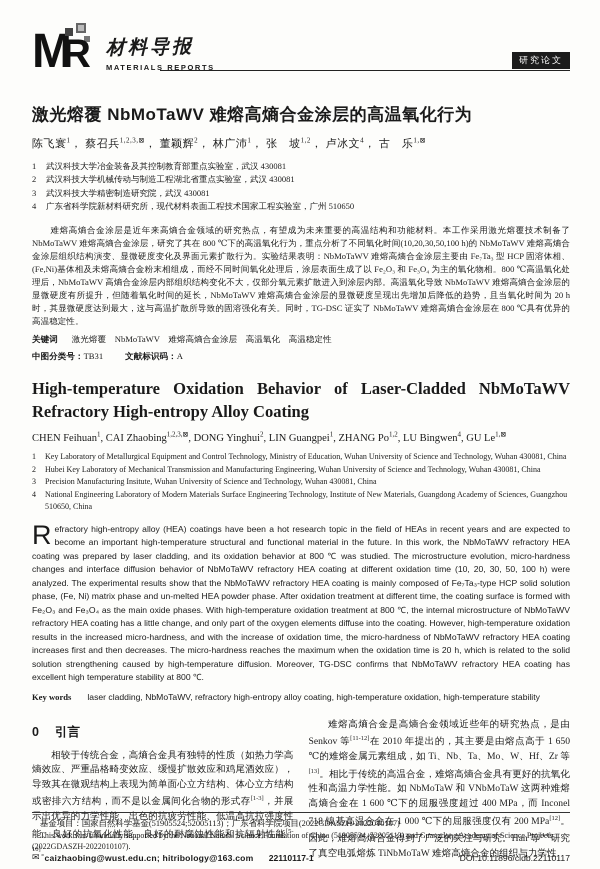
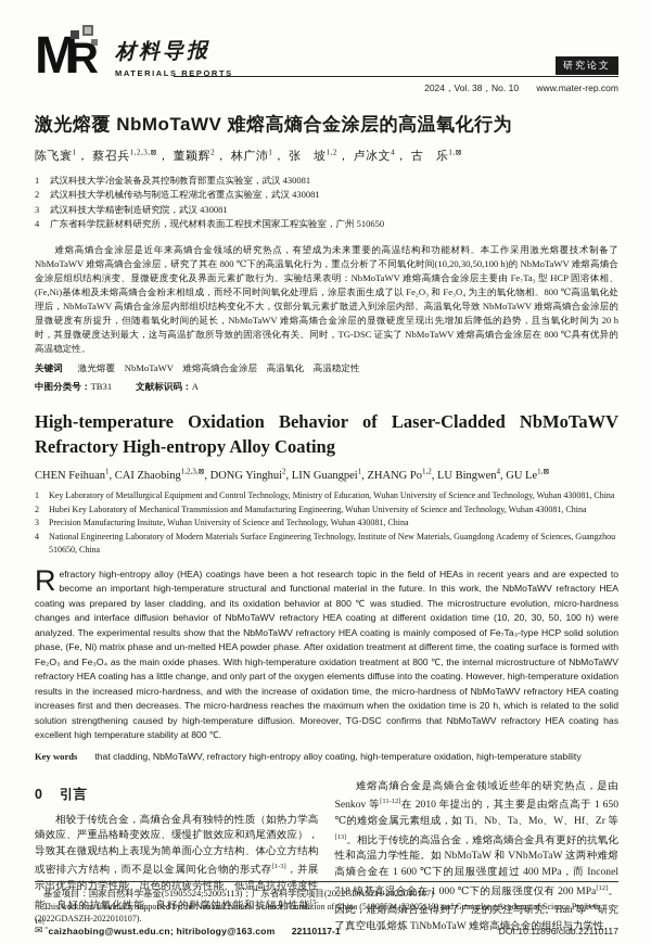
  M
  R
  材料导报
  MATERIALS REPORTS
  研究论文
+ 2024，Vol. 38，No. 10 www.mater-rep.com
  激光熔覆 NbMoTaWV 难熔高熵合金涂层的高温氧化行为
  陈飞寰1， 蔡召兵1,2,3,⊠， 董颖辉2， 林广沛1， 张 坡1,2， 卢冰文4， 古 乐1,⊠
  1
  武汉科技大学冶金装备及其控制教育部重点实验室，武汉 430081
  2
  武汉科技大学机械传动与制造工程湖北省重点实验室，武汉 430081
  3
  武汉科技大学精密制造研究院，武汉 430081
  4
  广东省科学院新材料研究所，现代材料表面工程技术国家工程实验室，广州 510650
  难熔高熵合金涂层是近年来高熵合金领域的研究热点，有望成为未来重要的高温结构和功能材料。本工作采用激光熔覆技术制备了 NbMoTaWV 难熔高熵合金涂层，研究了其在 800 ℃下的高温氧化行为，重点分析了不同氧化时间(10,20,30,50,100 h)的 NbMoTaWV 难熔高熵合金涂层组织结构演变、显微硬度变化及界面元素扩散行为。实验结果表明：NbMoTaWV 难熔高熵合金涂层主要由 Fe₇Ta₃ 型 HCP 固溶体相、(Fe,Ni)基体相及未熔高熵合金粉末相组成，而经不同时间氧化处理后，涂层表面生成了以 Fe₂O₃ 和 Fe₃O₄ 为主的氧化物相。800 ℃高温氧化处理后，NbMoTaWV 高熵合金涂层内部组织结构变化不大，仅部分氧元素扩散进入到涂层内部。高温氧化导致 NbMoTaWV 难熔高熵合金涂层的显微硬度有所提升，但随着氧化时间的延长，NbMoTaWV 难熔高熵合金涂层的显微硬度呈现出先增加后降低的趋势，且当氧化时间为 20 h 时，其显微硬度达到最大，这与高温扩散所导致的固溶强化有关。同时，TG-DSC 证实了 NbMoTaWV 难熔高熵合金涂层在 800 ℃具有优异的高温稳定性。
  关键词 激光熔覆 NbMoTaWV 难熔高熵合金涂层 高温氧化 高温稳定性
  中图分类号：TB31 文献标识码：A
  High-temperature Oxidation Behavior of Laser-Cladded NbMoTaWV Refractory High-entropy Alloy Coating
  CHEN Feihuan1, CAI Zhaobing1,2,3,⊠, DONG Yinghui2, LIN Guangpei1, ZHANG Po1,2, LU Bingwen4, GU Le1,⊠
  1
  Key Laboratory of Metallurgical Equipment and Control Technology, Ministry of Education, Wuhan University of Science and Technology, Wuhan 430081, China
  2
  Hubei Key Laboratory of Mechanical Transmission and Manufacturing Engineering, Wuhan University of Science and Technology, Wuhan 430081, China
  3
  Precision Manufacturing Insitute, Wuhan University of Science and Technology, Wuhan 430081, China
  4
  National Engineering Laboratory of Modern Materials Surface Engineering Technology, Institute of New Materials, Guangdong Academy of Sciences, Guangzhou 510650, China
  R
  efractory high-entropy alloy (HEA) coatings have been a hot research topic in the field of HEAs in recent years and are expected to become an important high-temperature structural and functional material in the future. In this work, the NbMoTaWV refractory HEA coating was prepared by laser cladding, and its oxidation behavior at 800 ℃ was studied. The microstructure evolution, micro-hardness changes and interface diffusion behavior of NbMoTaWV refractory HEA coating at different oxidation time (10, 20, 30, 50, 100 h) were analyzed. The experimental results show that the NbMoTaWV refractory HEA coating is mainly composed of Fe₇Ta₃-type HCP solid solution phase, (Fe, Ni) matrix phase and un-melted HEA powder phase. After oxidation treatment at different time, the coating surface is formed with Fe₂O₃ and Fe₃O₄ as the main oxide phases. With high-temperature oxidation treatment at 800 ℃, the internal microstructure of NbMoTaWV refractory HEA coating has a little change, and only part of the oxygen elements diffuse into the coating. However, high-temperature oxidation results in the increased micro-hardness, and with the increase of oxidation time, the micro-hardness of NbMoTaWV refractory HEA coating increases first and then decreases. The micro-hardness reaches the maximum when the oxidation time is 20 h, which is related to the solid solution strengthening caused by high-temperature diffusion. Moreover, TG-DSC confirms that NbMoTaWV refractory HEA coating has excellent high temperature stability at 800 ℃.
- Key words laser cladding, NbMoTaWV, refractory high-entropy alloy coating, high-temperature oxidation, high-temperature stability
+ Key words that cladding, NbMoTaWV, refractory high-entropy alloy coating, high-temperature oxidation, high-temperature stability
  0 引言
  相较于传统合金，高熵合金具有独特的性质（如热力学高熵效应、严重晶格畸变效应、缓慢扩散效应和鸡尾酒效应），导致其在微观结构上表现为简单面心立方结构、体心立方结构或密排六方结构，而不是以金属间化合物的形式存 ，并展示出优异的力学性能、出色的抗疲劳性能、低温高抗拉强度性能、良好的抗氧化性能、良好的耐腐蚀性能和抗辐射性能。
  难熔高熵合金是高熵合金领域近些年的研究热点，是由 Senkov 等 在 2010 年提出的，其主要是由熔点高于 1 650 ℃的难熔金属元素组成，如 Ti、Nb、Ta、Mo、W、Hf、Zr 等。相比于传统的高温合金，难熔高熵合金具有更好的抗氧化性和高温力学性能。如 NbMoTaW 和 VNbMoTaW 这两种难熔高熵合金在 1 600 ℃下的屈服强度超过 400 MPa，而 Inconel 718 镍基高温合金在 1 000 ℃下的屈服强度仅有 200 MPa 。因此，难熔高熵合金得到了广泛的关注与研究。Han 等 研究了真空电弧熔炼 TiNbMoTaW 难熔高熵合金的组织与力学性
  基金项目：国家自然科学基金(51905524;52005113)；广东省科学院项目(2022GDASZH-2022010107)
  This work was financially supported by the National Natural Science Foundation of China (51905524, 52005113) and Guangdong Academy of Science Projects
  (2022GDASZH-2022010107).
  ✉
  caizhaobing@wust.edu.cn; hitribology@163.com
  22110117-1
  DOI:10.11896/cldb.22110117
